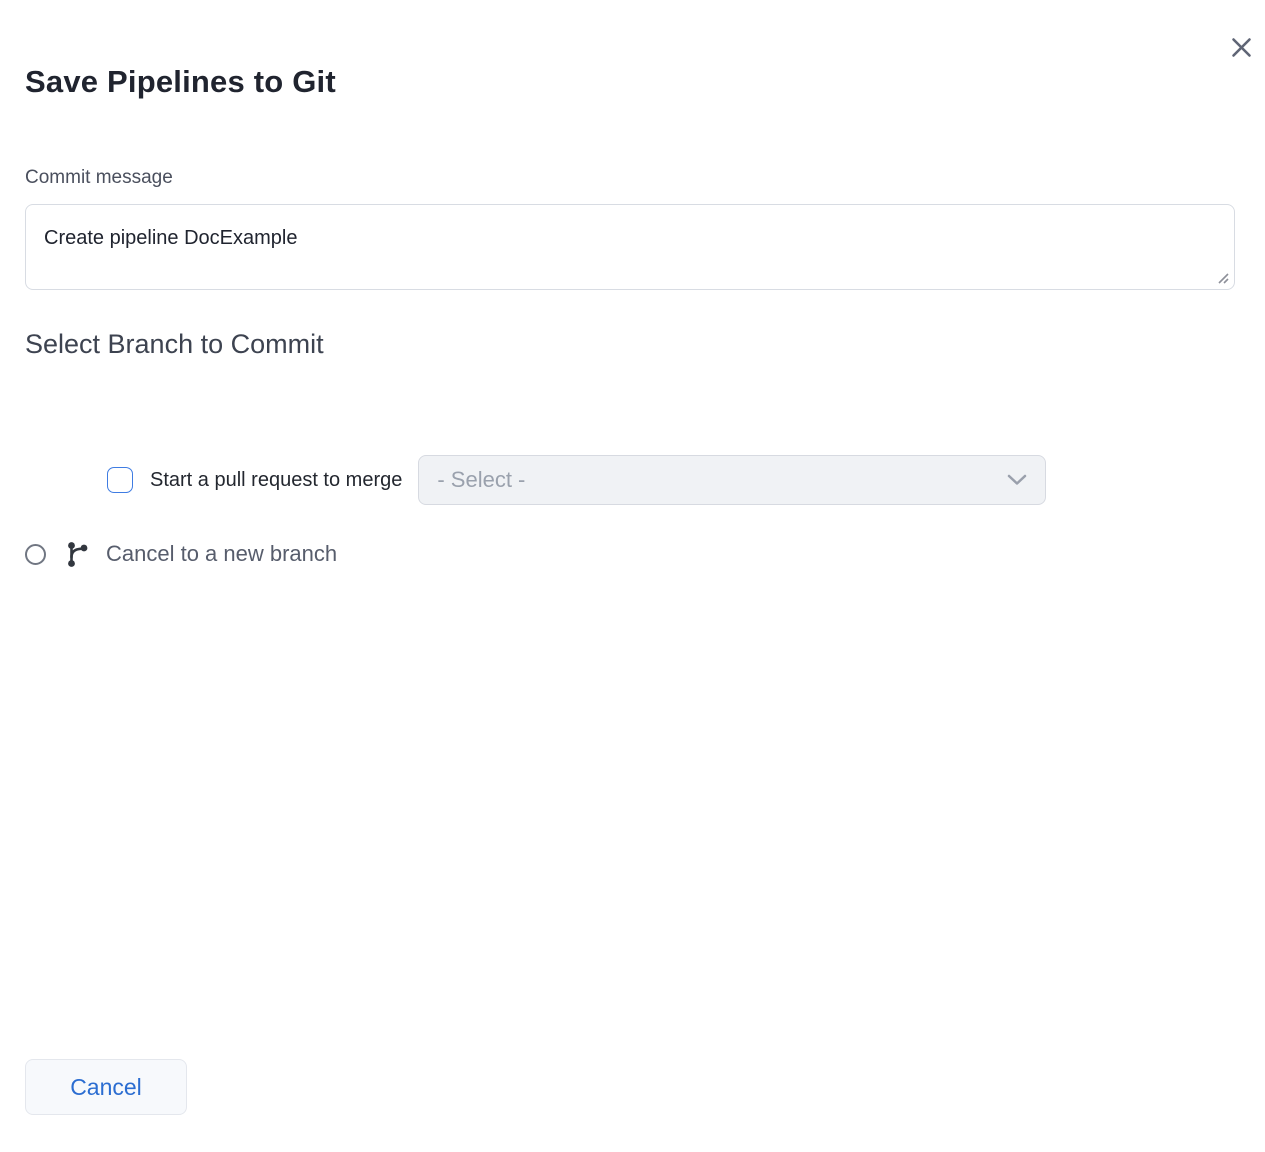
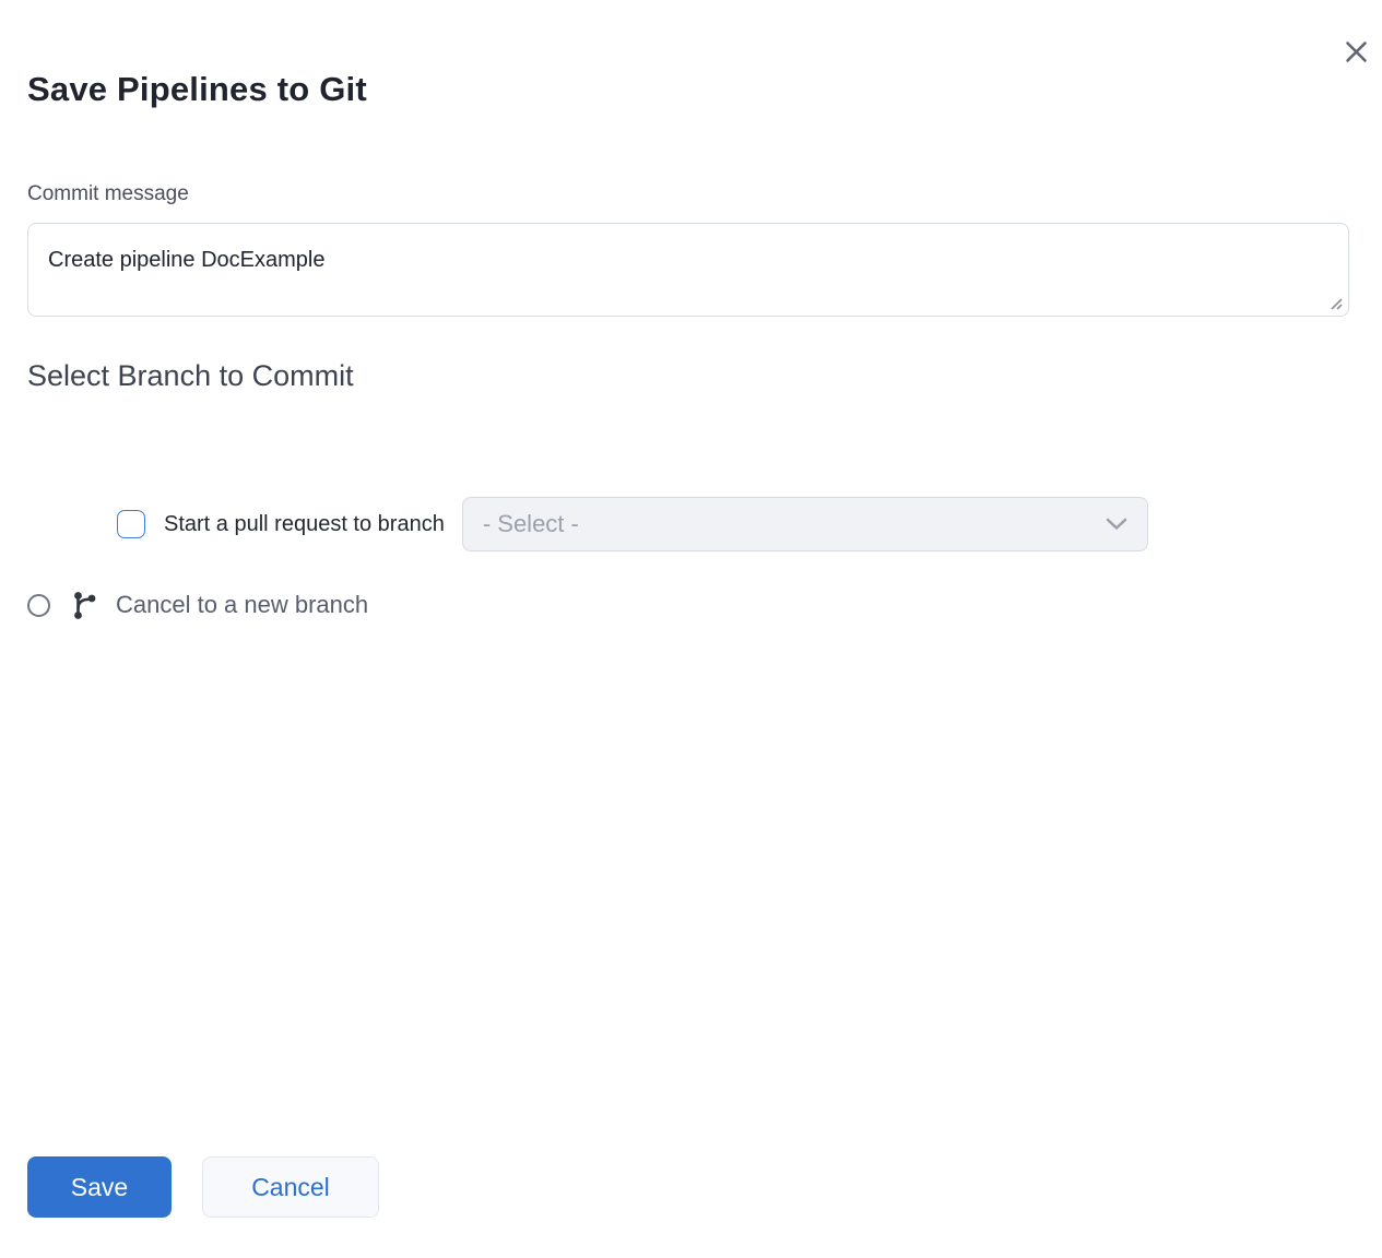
  Save Pipelines to Git
  Commit message
  Create pipeline DocExample
  Select Branch to Commit
- Start a pull request to merge
+ Start a pull request to branch
  - Select -
  Cancel to a new branch
+ Save
  Cancel
